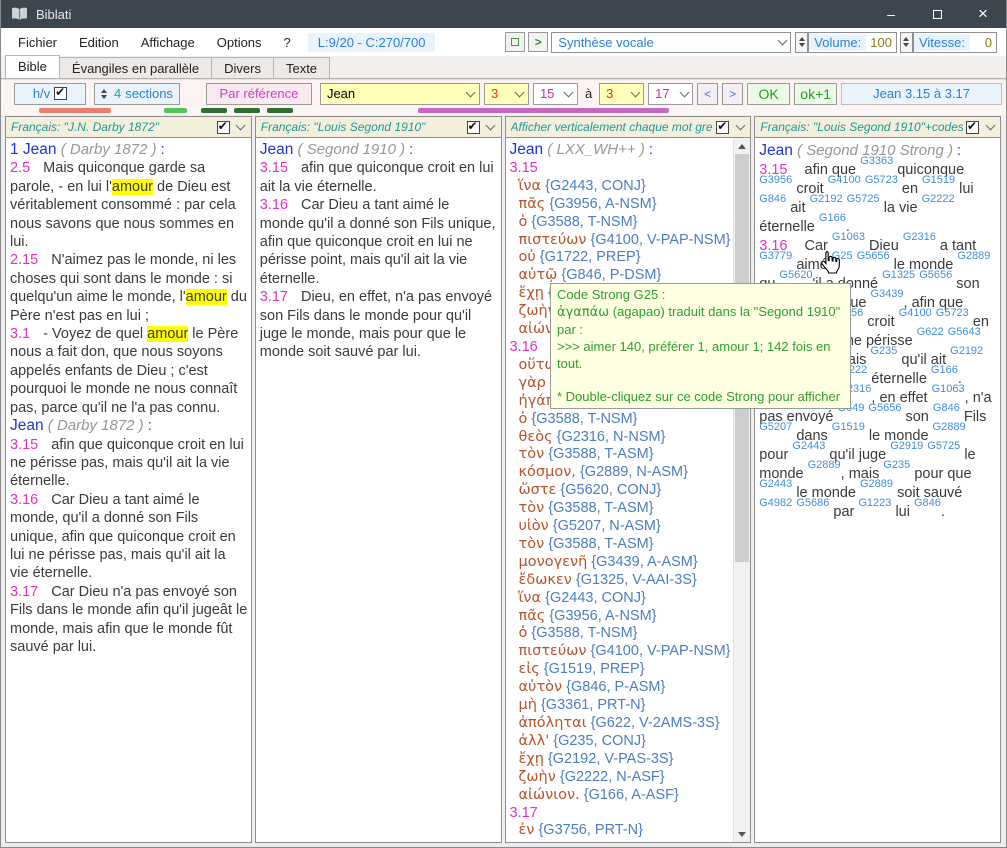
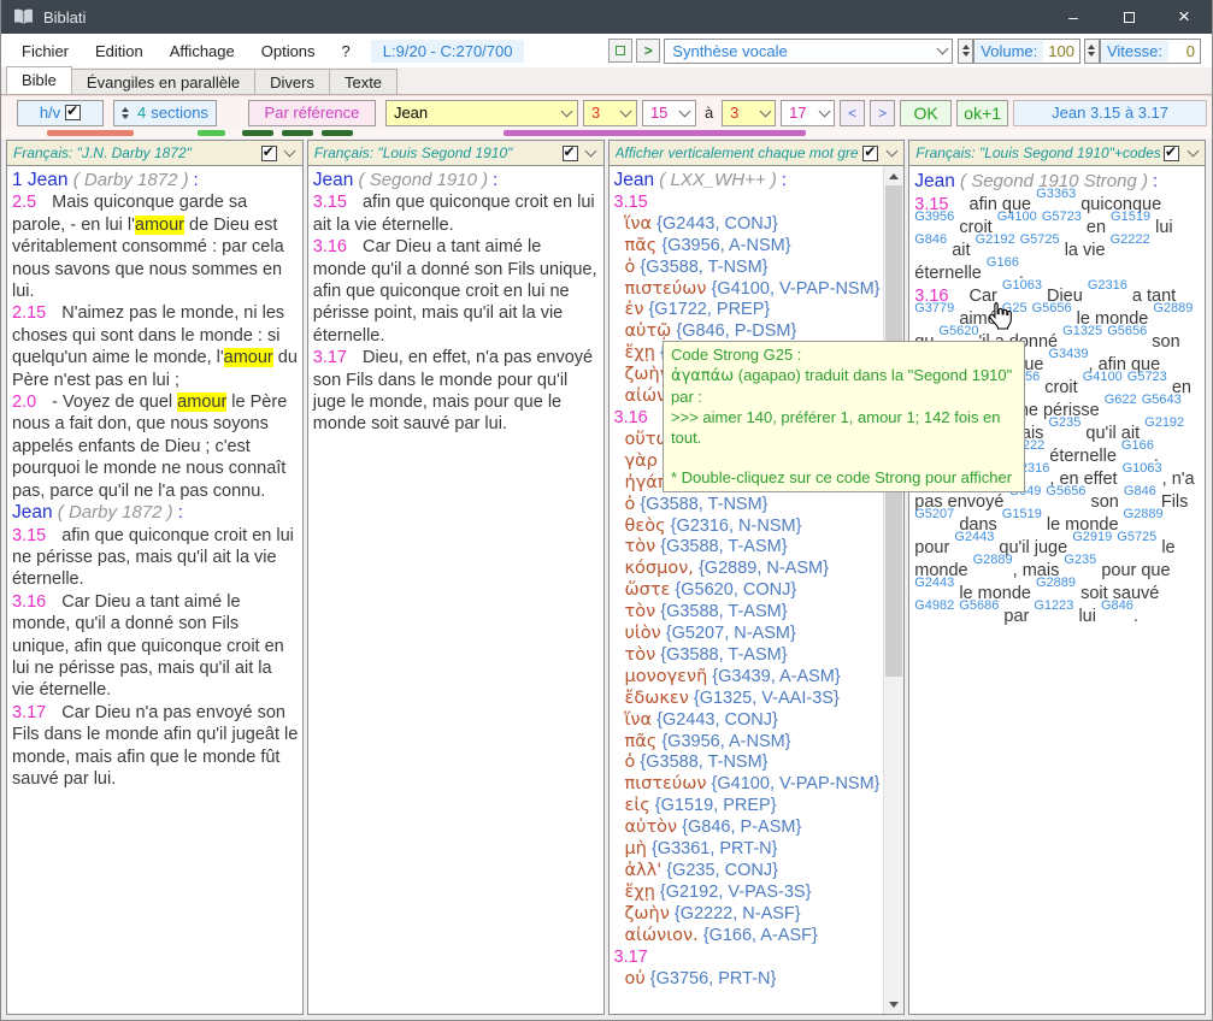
  Biblati
  –
  ×
  Fichier
  Edition
  Affichage
  Options
  ?
  L:9/20 - C:270/700
  >
  Synthèse vocale
  Volume:
  100
  Vitesse:
  0
  Bible
  Évangiles en parallèle
  Divers
  Texte
  h/v
  4
  sections
  Par référence
  Jean
  3
  15
  à
  3
  17
  <
  >
  OK
  ok+1
  Jean 3.15 à 3.17
  Français: "J.N. Darby 1872"
  1 Jean ( Darby 1872 ) :
  2.5 Mais quiconque garde sa parole, - en lui l'amour de Dieu est véritablement consommé : par cela nous savons que nous sommes en lui.
  2.15 N'aimez pas le monde, ni les choses qui sont dans le monde : si quelqu'un aime le monde, l'amour du Père n'est pas en lui ;
- 3.1 - Voyez de quel amour le Père nous a fait don, que nous soyons appelés enfants de Dieu ; c'est pourquoi le monde ne nous connaît pas, parce qu'il ne l'a pas connu.
+ 2.0 - Voyez de quel amour le Père nous a fait don, que nous soyons appelés enfants de Dieu ; c'est pourquoi le monde ne nous connaît pas, parce qu'il ne l'a pas connu.
  Jean ( Darby 1872 ) :
  3.15 afin que quiconque croit en lui ne périsse pas, mais qu'il ait la vie éternelle.
  3.16 Car Dieu a tant aimé le monde, qu'il a donné son Fils unique, afin que quiconque croit en lui ne périsse pas, mais qu'il ait la vie éternelle.
  3.17 Car Dieu n'a pas envoyé son Fils dans le monde afin qu'il jugeât le monde, mais afin que le monde fût sauvé par lui.
  Français: "Louis Segond 1910"
  Jean ( Segond 1910 ) :
  3.15 afin que quiconque croit en lui ait la vie éternelle.
  3.16 Car Dieu a tant aimé le monde qu'il a donné son Fils unique, afin que quiconque croit en lui ne périsse point, mais qu'il ait la vie éternelle.
  3.17 Dieu, en effet, n'a pas envoyé son Fils dans le monde pour qu'il juge le monde, mais pour que le monde soit sauvé par lui.
  Afficher verticalement chaque mot gre
  Jean ( LXX_WH++ ) :
  3.15
  ἵνα {G2443, CONJ}
  πᾶς {G3956, A-NSM}
  ὁ {G3588, T-NSM}
  πιστεύων {G4100, V-PAP-NSM}
- οὐ {G1722, PREP}
+ ἐν {G1722, PREP}
  αὐτῷ {G846, P-DSM}
  3.16
  ὁ {G3588, T-NSM}
  θεὸς {G2316, N-NSM}
  τὸν {G3588, T-ASM}
  κόσμον, {G2889, N-ASM}
  ὥστε {G5620, CONJ}
  τὸν {G3588, T-ASM}
  υἱὸν {G5207, N-ASM}
  τὸν {G3588, T-ASM}
  μονογενῆ {G3439, A-ASM}
  ἔδωκεν {G1325, V-AAI-3S}
  ἵνα {G2443, CONJ}
  πᾶς {G3956, A-NSM}
  ὁ {G3588, T-NSM}
  πιστεύων {G4100, V-PAP-NSM}
  εἰς {G1519, PREP}
  αὐτὸν {G846, P-ASM}
  μὴ {G3361, PRT-N}
- ἀπόληται {G622, V-2AMS-3S}
  ἀλλ' {G235, CONJ}
  ἔχῃ {G2192, V-PAS-3S}
  ζωὴν {G2222, N-ASF}
  αἰώνιον. {G166, A-ASF}
  3.17
- ἐν {G3756, PRT-N}
+ οὐ {G3756, PRT-N}
  Français: "Louis Segond 1910"+codes
  Jean ( Segond 1910 Strong ) :
  3.15 afin que G3363 quiconque G3956 croit G4100 G5723 en G1519 lui G846 ait G2192 G5725 la vie G2222 éternelle G166.
  316, en effet G1063, n'a pas envoyé 49 G5656 son G846 Fils G5207 dans G1519 le monde G2889 pour G2443 qu'il juge G2919 G5725 le monde G2889, mais G235 pour que G2443 le monde G2889 soit sauvé G4982 G5686 par G1223 lui G846.
  Code Strong G25 :
  ἀγαπάω (agapao) traduit dans la "Segond 1910" par :
  >>> aimer 140, préférer 1, amour 1; 142 fois en tout.
